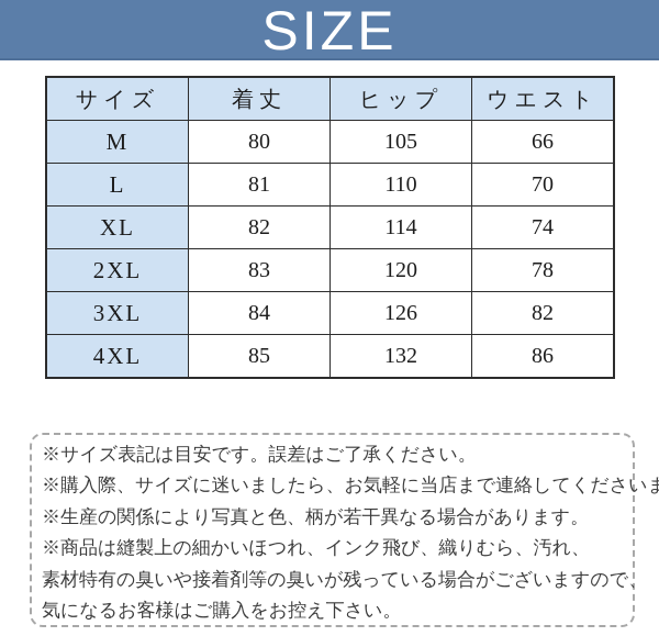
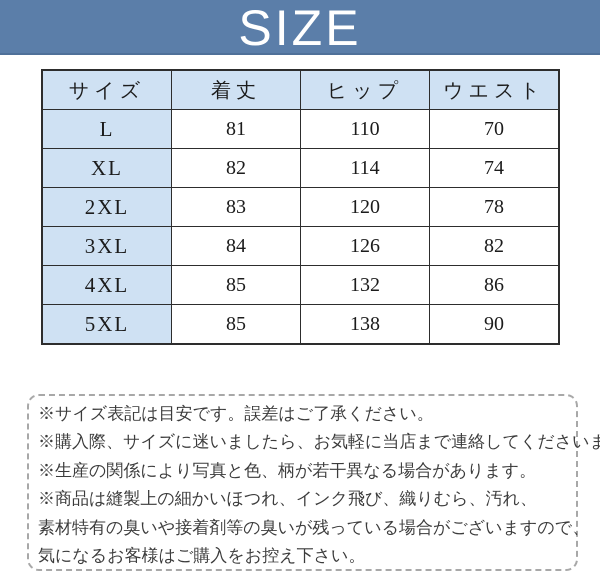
  SIZE
  サイズ	着丈	ヒップ	ウエスト
- M	80	105	66
  L	81	110	70
  XL	82	114	74
  2XL	83	120	78
  3XL	84	126	82
  4XL	85	132	86
+ 5XL	85	138	90
  ※サイズ表記は目安です。誤差はご了承ください。
  ※購入際、サイズに迷いましたら、お気軽に当店まで連絡してくださいま
  ※生産の関係により写真と色、柄が若干異なる場合があります。
  ※商品は縫製上の細かいほつれ、インク飛び、織りむら、汚れ、
  素材特有の臭いや接着剤等の臭いが残っている場合がございますので、
  気になるお客様はご購入をお控え下さい。
